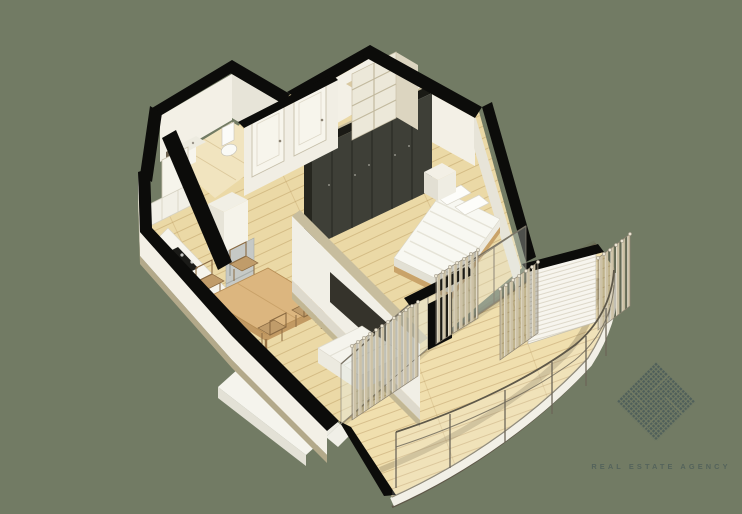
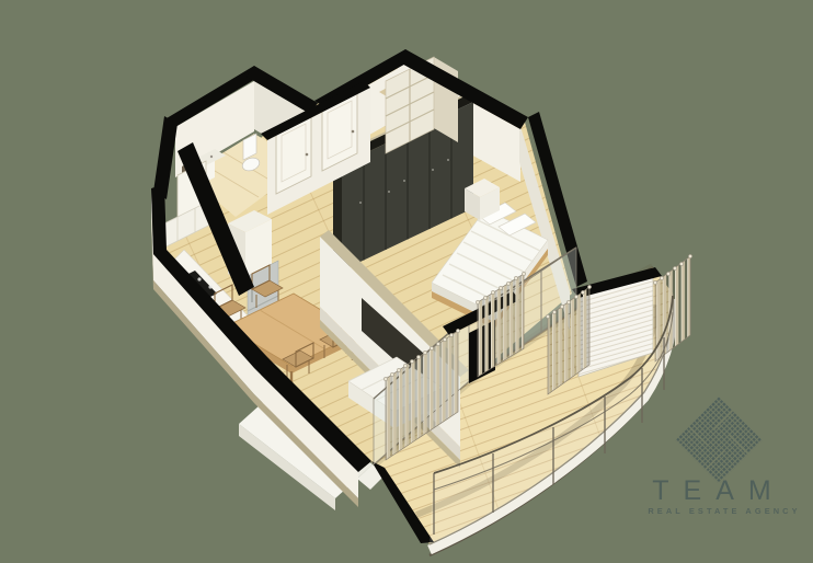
+ TEAM
  REAL ESTATE AGENCY
